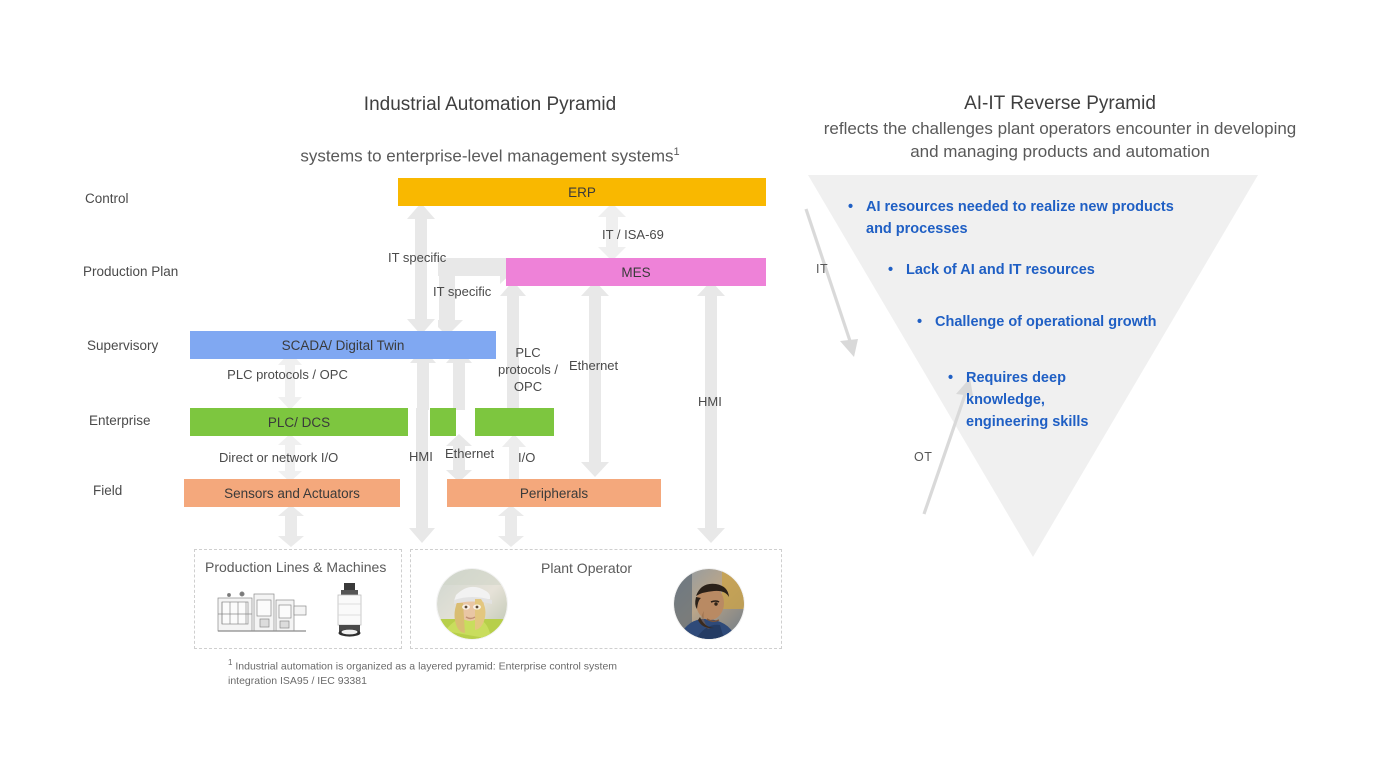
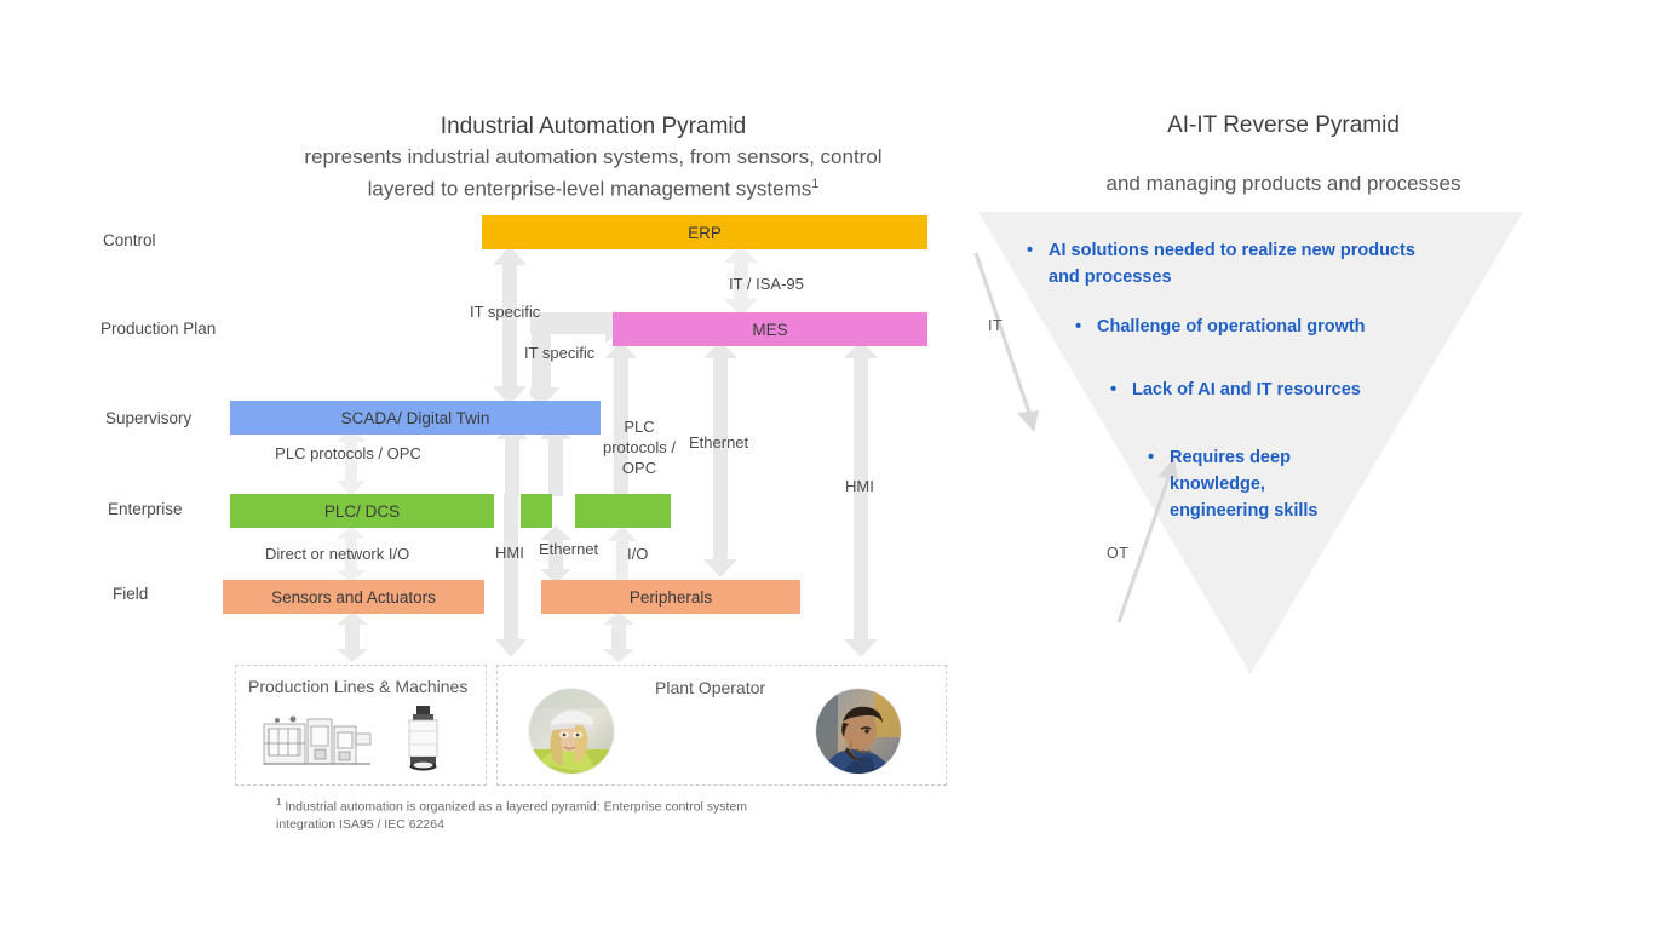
  Industrial Automation Pyramid
+ represents industrial automation systems, from sensors, control
- systems to enterprise-level management systems1
+ layered to enterprise-level management systems1
  Control
  Production Plan
  Supervisory
  Enterprise
  Field
  ERP
  MES
  SCADA/ Digital Twin
  PLC/ DCS
  Sensors and Actuators
  Peripherals
  IT specific
  IT specific
- IT / ISA-69
+ IT / ISA-95
  PLC protocols / OPC
  PLC protocols / OPC
  Ethernet
  HMI
  Direct or network I/O
  HMI
  Ethernet
  I/O
  Production Lines & Machines
  Plant Operator
  1 Industrial automation is organized as a layered pyramid: Enterprise control system
- integration ISA95 / IEC 93381
+ integration ISA95 / IEC 62264
  AI-IT Reverse Pyramid
- reflects the challenges plant operators encounter in developing
- and managing products and automation
+ and managing products and processes
  IT
  OT
  •
- AI resources needed to realize new products and processes
+ AI solutions needed to realize new products and processes
  •
- Lack of AI and IT resources
+ Challenge of operational growth
  •
- Challenge of operational growth
+ Lack of AI and IT resources
  •
  Requires deep knowledge, engineering skills
